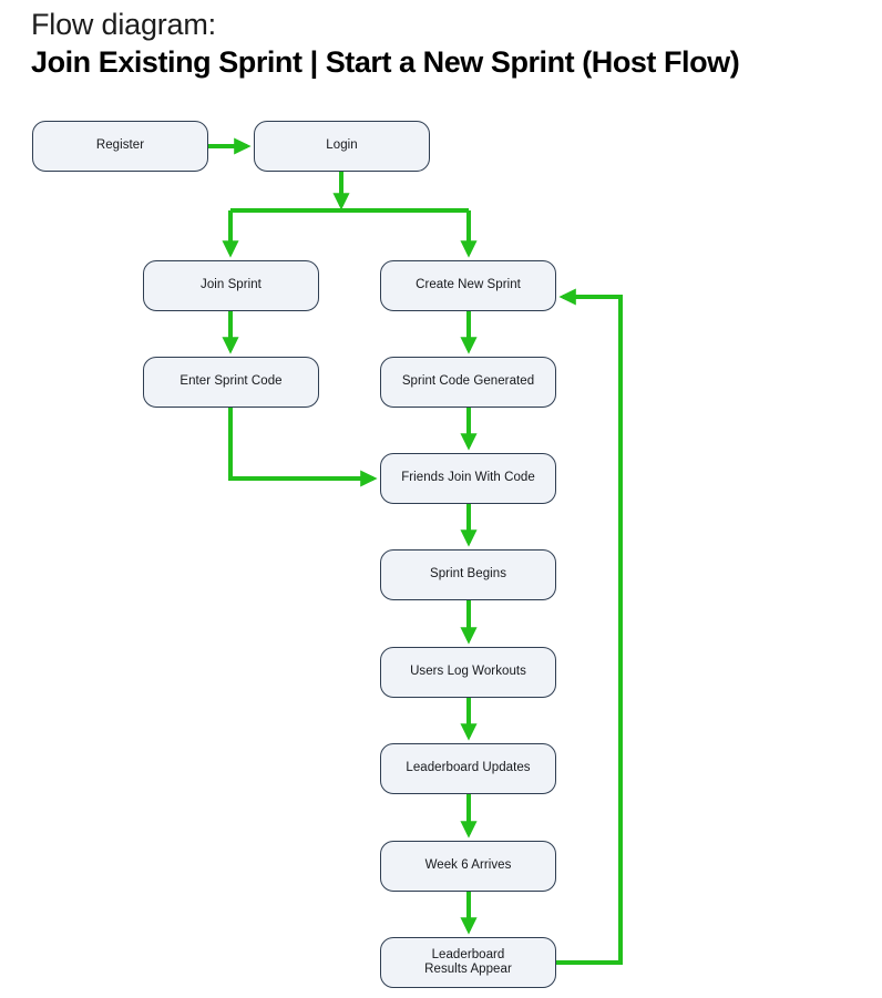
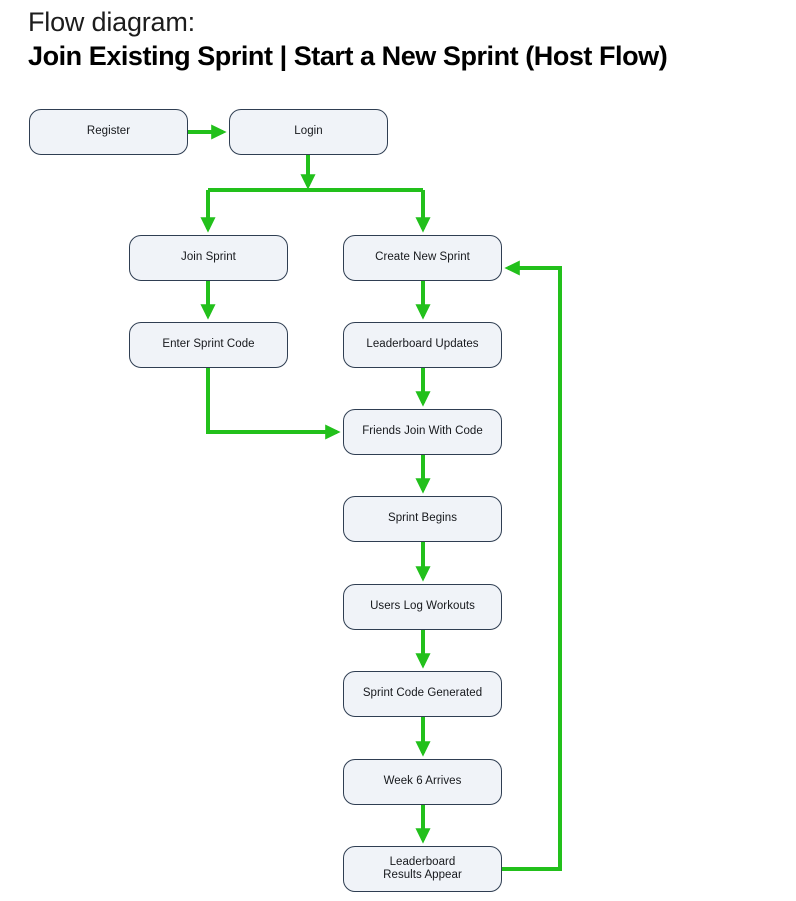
  Flow diagram:
  Join Existing Sprint | Start a New Sprint (Host Flow)
  Register
  Login
  Join Sprint
  Create New Sprint
  Enter Sprint Code
- Sprint Code Generated
+ Leaderboard Updates
  Friends Join With Code
  Sprint Begins
  Users Log Workouts
- Leaderboard Updates
+ Sprint Code Generated
  Week 6 Arrives
  Leaderboard
  Results Appear
